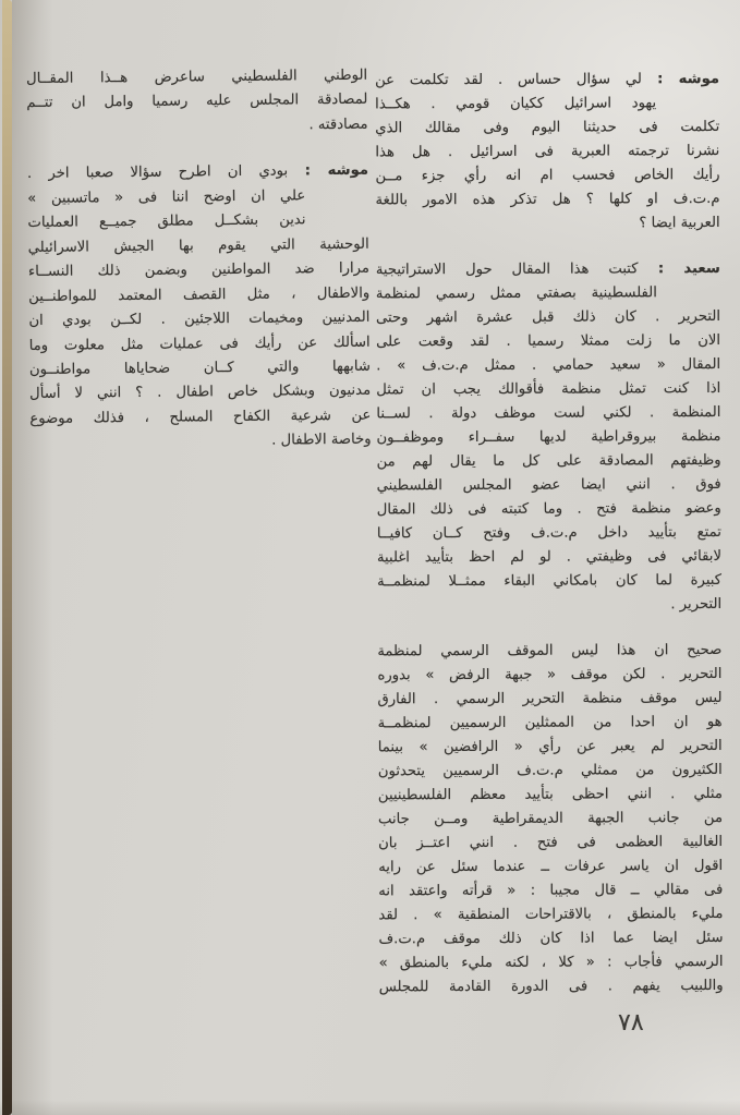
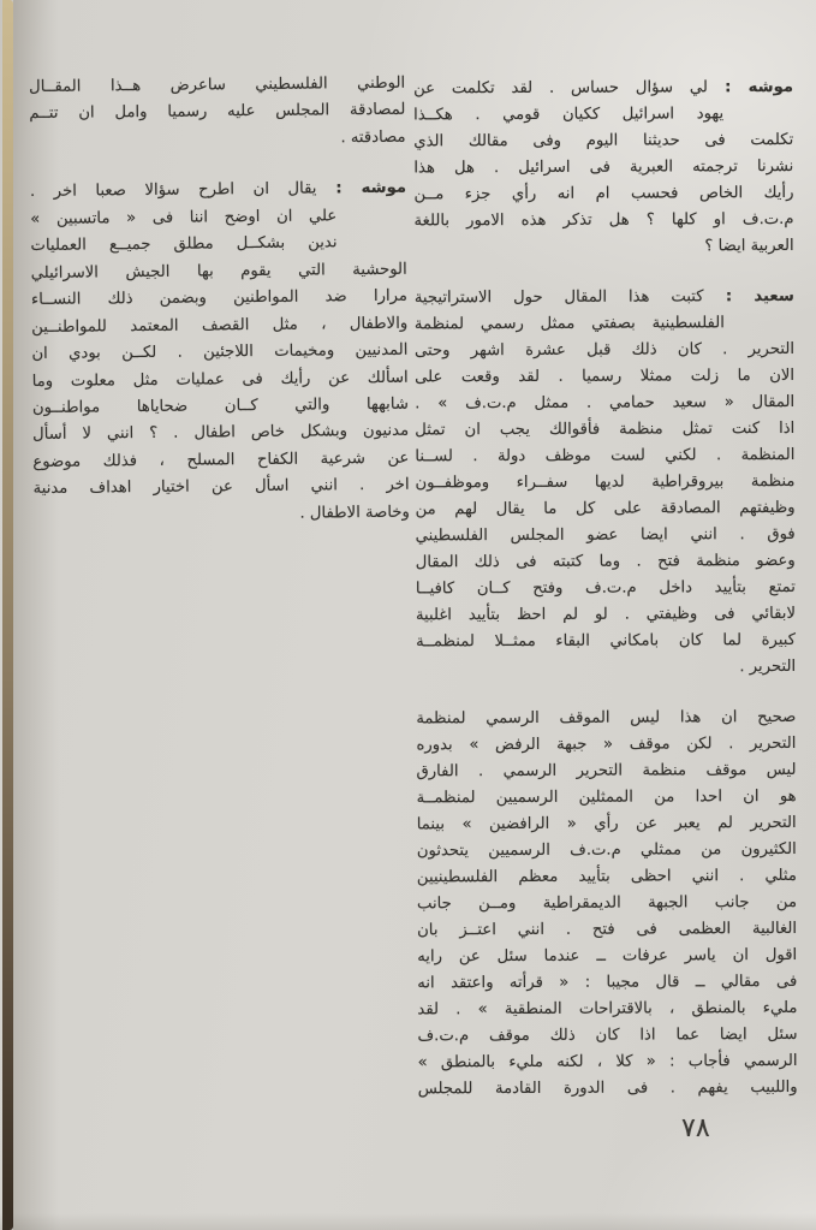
  موشه : لي سؤال حساس . لقد تكلمت عن
  يهود اسرائيل ككيان قومي . هكــذا
  تكلمت فى حديثنا اليوم وفى مقالك الذي
  نشرنا ترجمته العبرية فى اسرائيل . هل هذا
  رأيك الخاص فحسب ام انه رأي جزء مــن
  م.ت.ف او كلها ؟ هل تذكر هذه الامور باللغة
  العربية ايضا ؟
  سعيد : كتبت هذا المقال حول الاستراتيجية
  الفلسطينية بصفتي ممثل رسمي لمنظمة
  التحرير . كان ذلك قبل عشرة اشهر وحتى
  الان ما زلت ممثلا رسميا . لقد وقعت على
  المقال « سعيد حمامي . ممثل م.ت.ف » .
  اذا كنت تمثل منظمة فأقوالك يجب ان تمثل
  المنظمة . لكني لست موظف دولة . لســنا
  منظمة بيروقراطية لديها سفــراء وموظفــون
  وظيفتهم المصادقة على كل ما يقال لهم من
  فوق . انني ايضا عضو المجلس الفلسطيني
  وعضو منظمة فتح . وما كتبته فى ذلك المقال
  تمتع بتأييد داخل م.ت.ف وفتح كــان كافيــا
  لابقائي فى وظيفتي . لو لم احظ بتأييد اغلبية
  كبيرة لما كان بامكاني البقاء ممثــلا لمنظمــة
  التحرير .
  صحيح ان هذا ليس الموقف الرسمي لمنظمة
  التحرير . لكن موقف « جبهة الرفض » بدوره
  ليس موقف منظمة التحرير الرسمي . الفارق
  هو ان احدا من الممثلين الرسميين لمنظمــة
  التحرير لم يعبر عن رأي « الرافضين » بينما
  الكثيرون من ممثلي م.ت.ف الرسميين يتحدثون
  مثلي . انني احظى بتأييد معظم الفلسطينيين
  من جانب الجبهة الديمقراطية ومــن جانب
  الغالبية العظمى فى فتح . انني اعتــز بان
  اقول ان ياسر عرفات ــ عندما سئل عن رايه
  فى مقالي ــ قال مجيبا : « قرأته واعتقد انه
  مليء بالمنطق ، بالاقتراحات المنطقية » . لقد
  سئل ايضا عما اذا كان ذلك موقف م.ت.ف
  الرسمي فأجاب : « كلا ، لكنه مليء بالمنطق »
  واللبيب يفهم . فى الدورة القادمة للمجلس
  الوطني الفلسطيني ساعرض هــذا المقــال
  لمصادقة المجلس عليه رسميا وامل ان تتــم
  مصادقته .
- موشه : بودي ان اطرح سؤالا صعبا اخر .
+ موشه : يقال ان اطرح سؤالا صعبا اخر .
  علي ان اوضح اننا فى « ماتسبين »
  ندين بشكــل مطلق جميــع العمليات
  الوحشية التي يقوم بها الجيش الاسرائيلي
  مرارا ضد المواطنين وبضمن ذلك النســاء
  والاطفال ، مثل القصف المعتمد للمواطنــين
  المدنيين ومخيمات اللاجئين . لكــن بودي ان
  اسألك عن رأيك فى عمليات مثل معلوت وما
  شابهها والتي كــان ضحاياها مواطنــون
  مدنيون وبشكل خاص اطفال . ؟ انني لا أسأل
  عن شرعية الكفاح المسلح ، فذلك موضوع
+ اخر . انني اسأل عن اختيار اهداف مدنية
  وخاصة الاطفال .
  ٧٨
